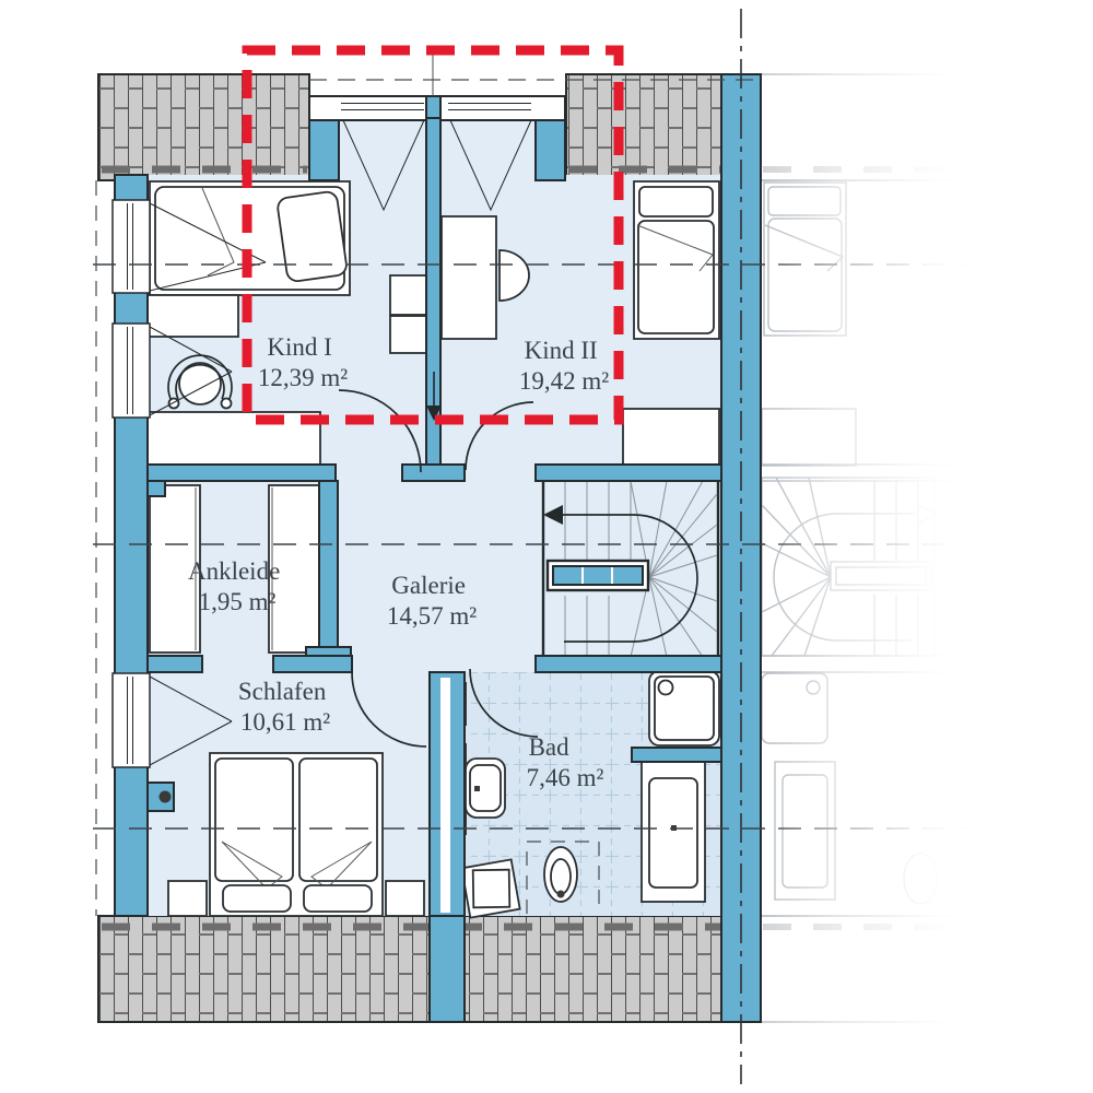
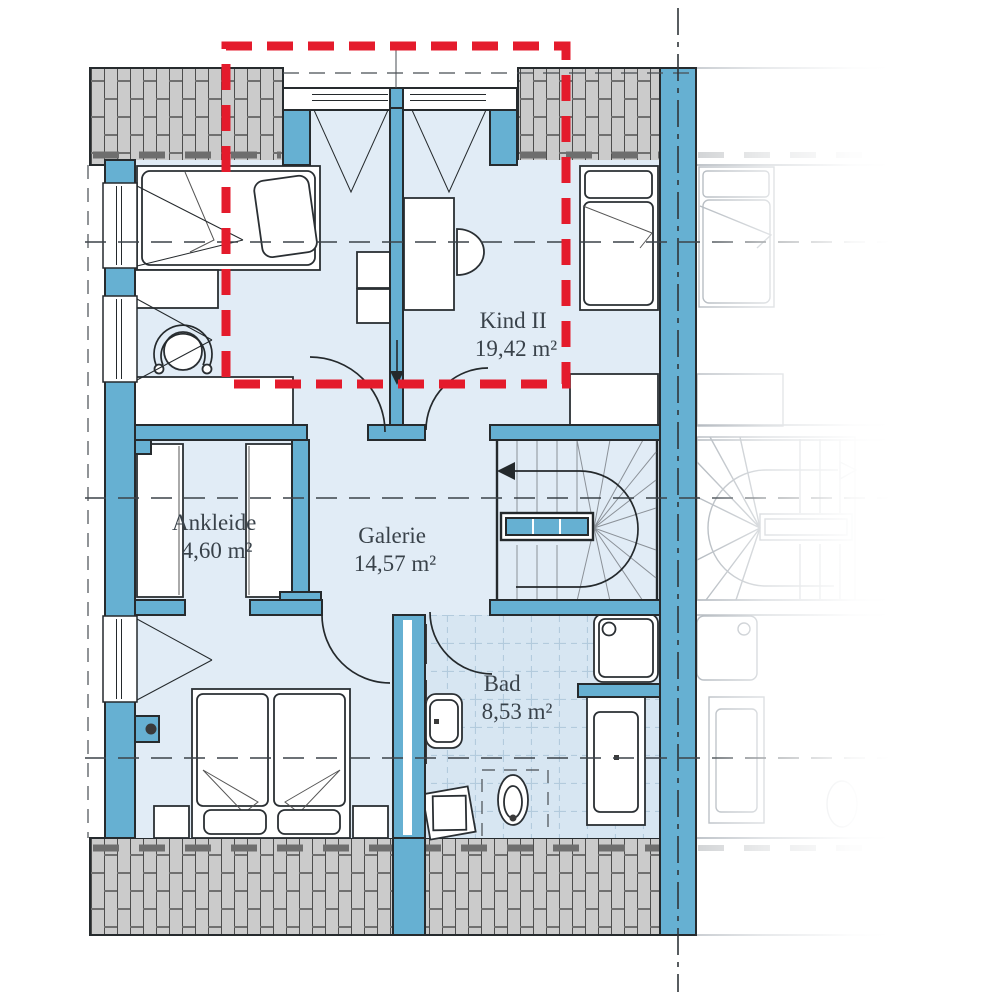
- Kind I 12,39 m²
  Kind II 19,42 m²
- Ankleide 1,95 m²
+ Ankleide 4,60 m²
  Galerie 14,57 m²
- Schlafen 10,61 m²
- Bad 7,46 m²
+ Bad 8,53 m²
